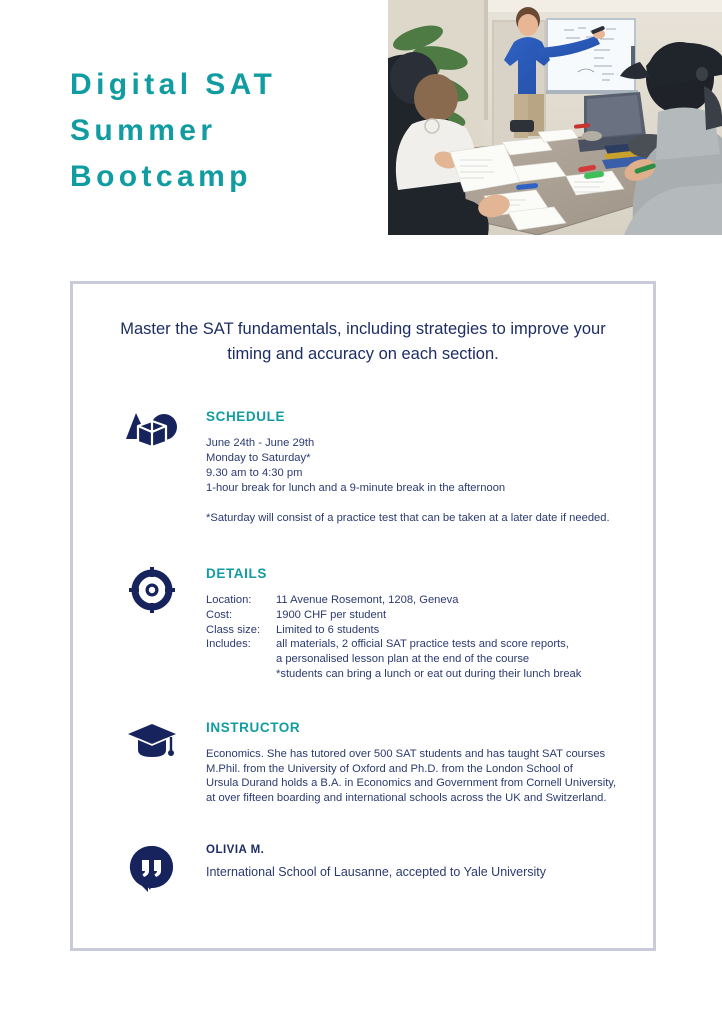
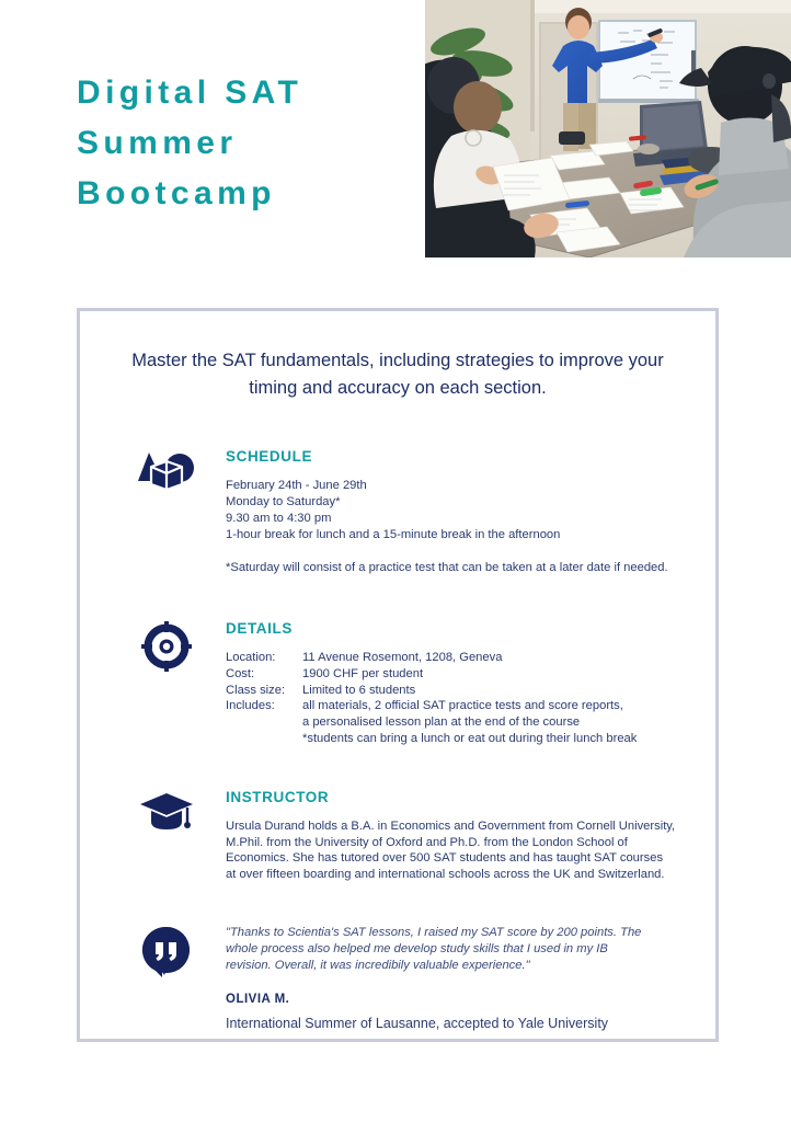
  Digital SAT
  Summer
  Bootcamp
  Master the SAT fundamentals, including strategies to improve your timing and accuracy on each section.
  SCHEDULE
- June 24th - June 29th
+ February 24th - June 29th
  Monday to Saturday*
  9.30 am to 4:30 pm
- 1-hour break for lunch and a 9-minute break in the afternoon
+ 1-hour break for lunch and a 15-minute break in the afternoon
  *Saturday will consist of a practice test that can be taken at a later date if needed.
  DETAILS
  Location:
  11 Avenue Rosemont, 1208, Geneva
  Cost:
  1900 CHF per student
  Class size:
  Limited to 6 students
  Includes:
  all materials, 2 official SAT practice tests and score reports,
  a personalised lesson plan at the end of the course
  *students can bring a lunch or eat out during their lunch break
  INSTRUCTOR
- Economics. She has tutored over 500 SAT students and has taught SAT courses
+ Ursula Durand holds a B.A. in Economics and Government from Cornell University,
  M.Phil. from the University of Oxford and Ph.D. from the London School of
- Ursula Durand holds a B.A. in Economics and Government from Cornell University,
+ Economics. She has tutored over 500 SAT students and has taught SAT courses
  at over fifteen boarding and international schools across the UK and Switzerland.
+ "Thanks to Scientia's SAT lessons, I raised my SAT score by 200 points. The
+ whole process also helped me develop study skills that I used in my IB
+ revision. Overall, it was incredibily valuable experience."
  OLIVIA M.
- International School of Lausanne, accepted to Yale University
+ International Summer of Lausanne, accepted to Yale University
